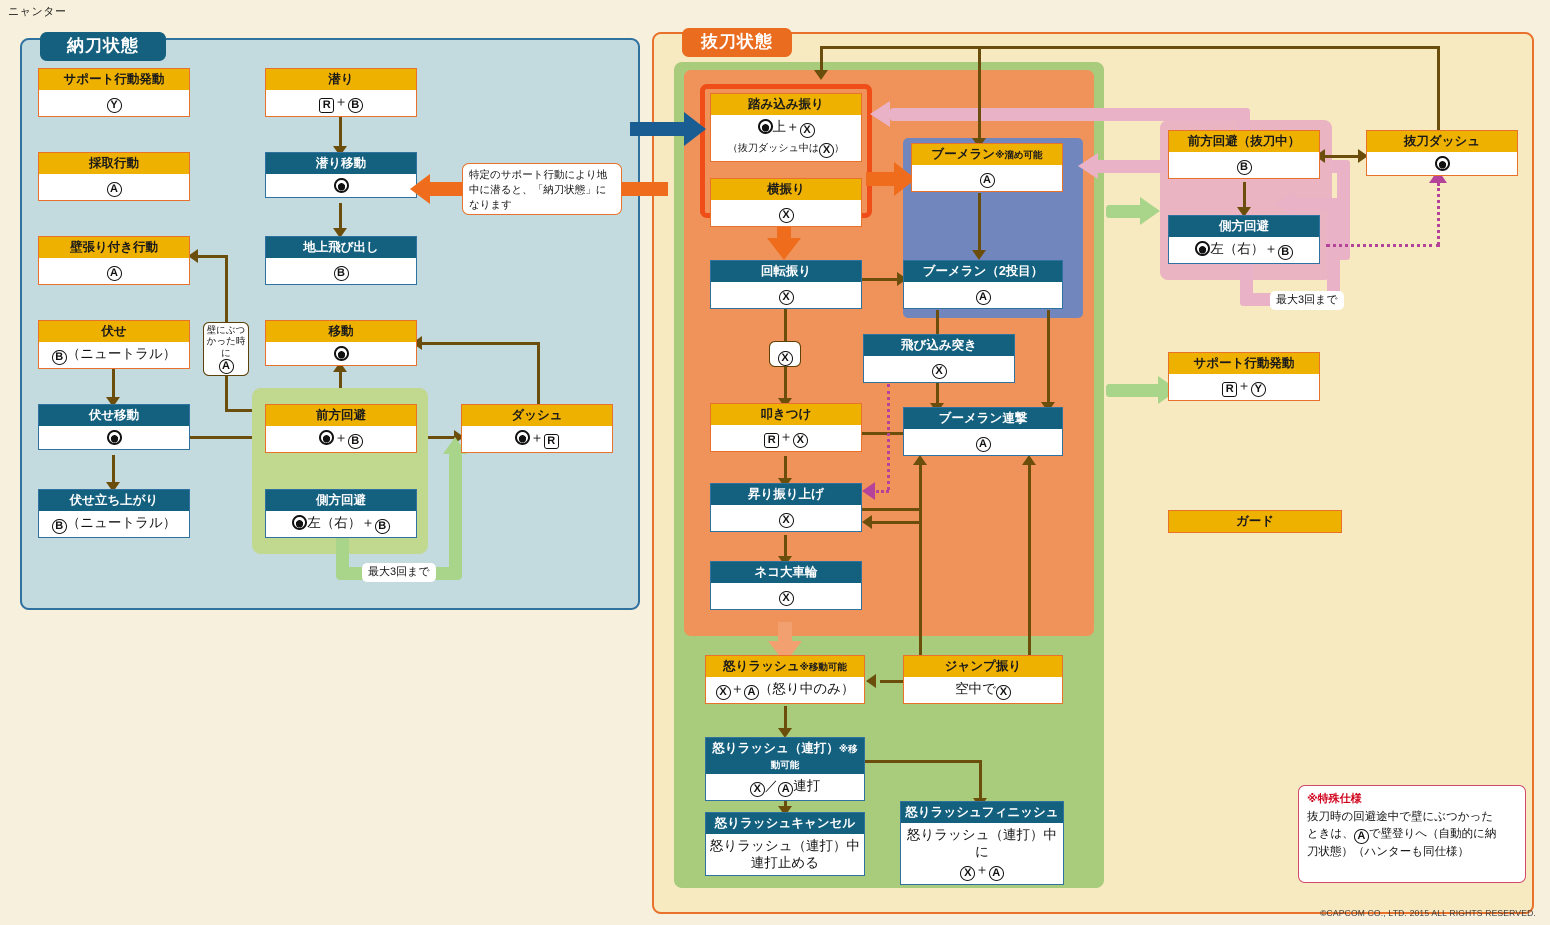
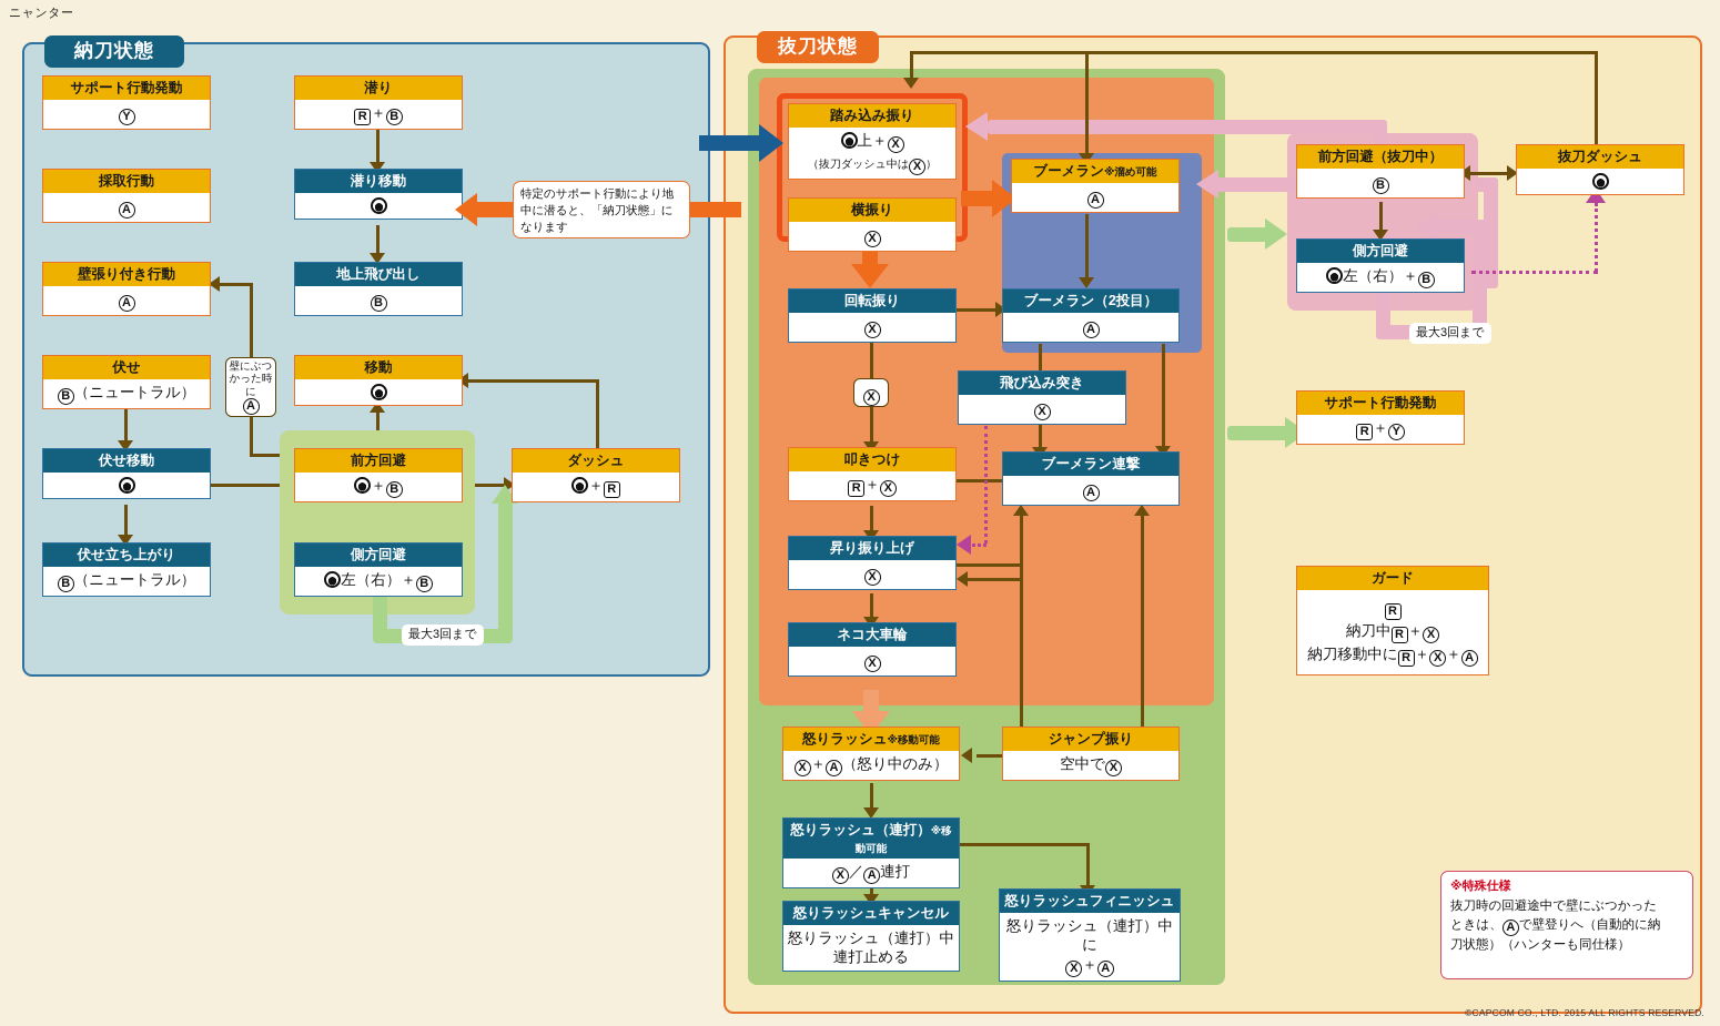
  ニャンター
  サポート行動発動
  Y
  採取行動
  A
  壁張り付き行動
  A
  伏せ
  B （ニュートラル）
  伏せ移動
  伏せ立ち上がり
  B （ニュートラル）
  潜り
  R ＋ B
  潜り移動
  地上飛び出し
  B
  移動
  前方回避
  ＋ B
  側方回避
  左（右）＋ B
  ダッシュ
  ＋ R
  壁にぶつ
  かった時に
  A
  最大3回まで
  特定のサポート行動により地中に潜ると、「納刀状態」になります
  最大3回まで
  X
  踏み込み振り
  上＋ X
  （抜刀ダッシュ中は X ）
  横振り
  X
  回転振り
  X
  叩きつけ
  R ＋ X
  昇り振り上げ
  X
  ネコ大車輪
  X
  ブーメラン※溜め可能
  A
  ブーメラン（2投目）
  A
  飛び込み突き
  X
  ブーメラン連撃
  A
  ジャンプ振り
  空中で X
  怒りラッシュ※移動可能
  X ＋ A （怒り中のみ）
  怒りラッシュ（連打）※移動可能
  X ／ A 連打
  怒りラッシュキャンセル
  怒りラッシュ（連打）中
  連打止める
  怒りラッシュフィニッシュ
  怒りラッシュ（連打）中に
  X ＋ A
  前方回避（抜刀中）
  B
  側方回避
  左（右）＋ B
  抜刀ダッシュ
  サポート行動発動
  R ＋ Y
  ガード
+ R
+ 納刀中 R ＋ X
+ 納刀移動中に R ＋ X ＋ A
  納刀状態
  抜刀状態
  ※特殊仕様
  抜刀時の回避途中で壁にぶつかった
  ときは、 A で壁登りへ（自動的に納
  刀状態）（ハンターも同仕様）
  ©CAPCOM CO., LTD. 2015 ALL RIGHTS RESERVED.
